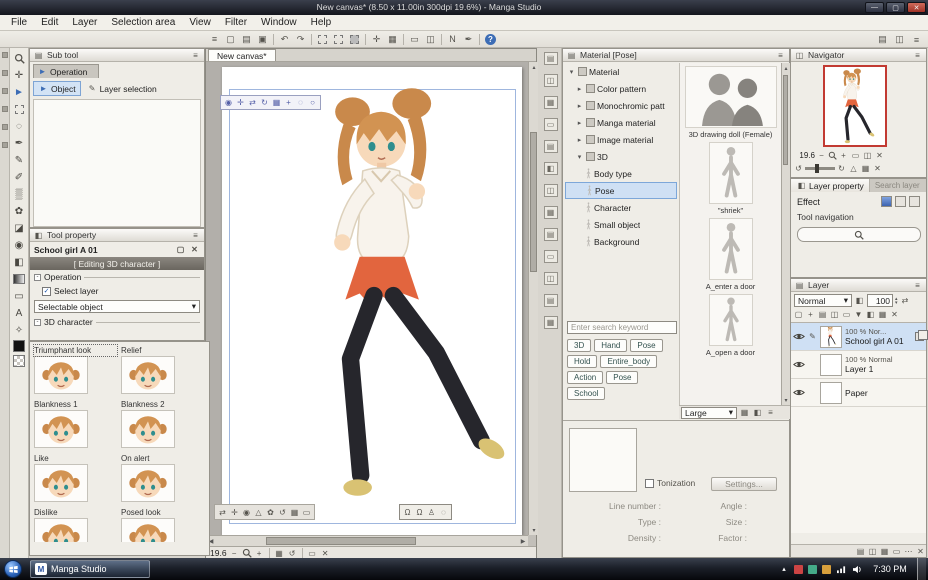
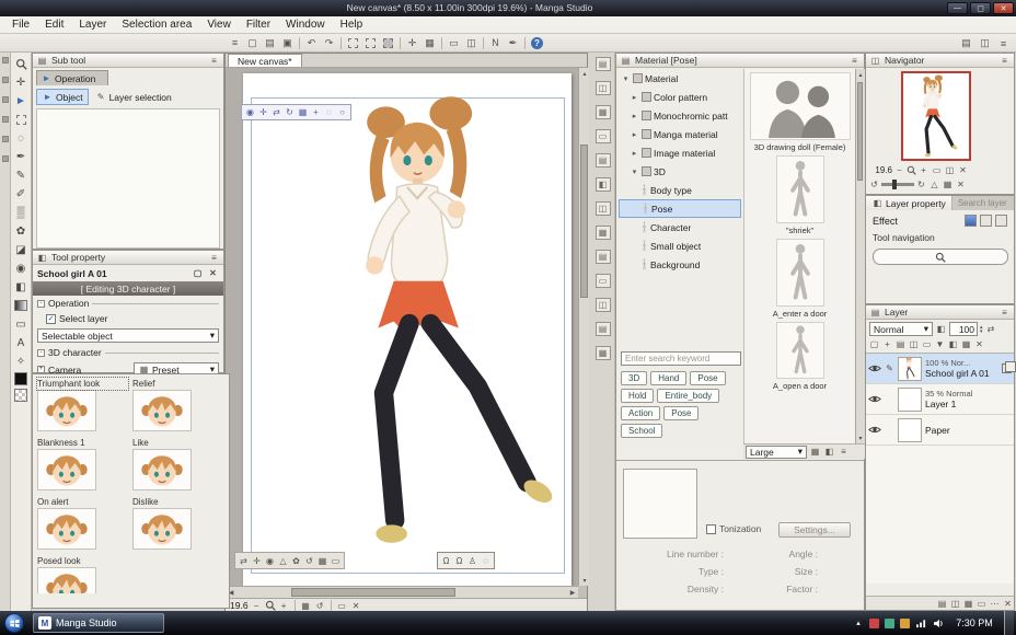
  New canvas* (8.50 x 11.00in 300dpi 19.6%) - Manga Studio
  File
  Edit
  Layer
  Selection area
  View
  Filter
  Window
  Help
  Sub tool
  Operation
  Object
  Layer selection
  Tool property
  School girl A 01
  [ Editing 3D character ]
  Operation
  Select layer
  Selectable object
  3D character
+ Camera
+ Preset
  Triumphant look
  Relief
  Blankness 1
- Blankness 2
  Like
  On alert
  Dislike
  Posed look
  New canvas*
  19.6
  Material [Pose]
  Material
  Color pattern
  Monochromic patt
  Manga material
  Image material
  3D
  Body type
  Pose
  Character
  Small object
  Background
  Enter search keyword
  3D
  Hand
  Pose
  Hold
  Entire_body
  Action
  Pose
  School
  3D drawing doll (Female)
  "shriek"
  A_enter a door
  A_open a door
  Large
  Tonization
  Settings...
  Line number :
  Angle :
  Type :
  Size :
  Density :
  Factor :
  Navigator
  19.6
  Layer property
  Search layer
  Effect
  Tool navigation
  Layer
  Normal
  100
  100 % Nor...
  School girl A 01
- 100 % Normal
+ 35 % Normal
  Layer 1
  Paper
  M
  Manga Studio
  7:30 PM
